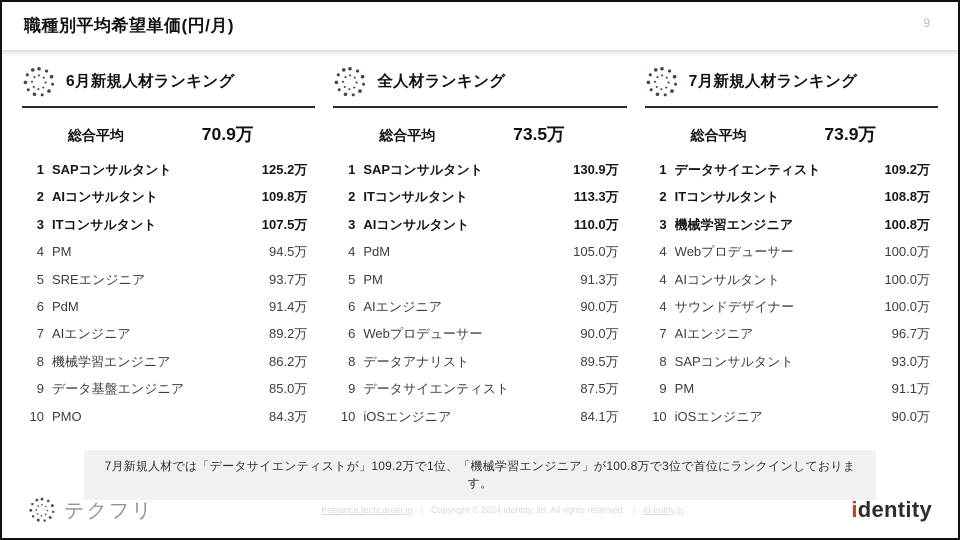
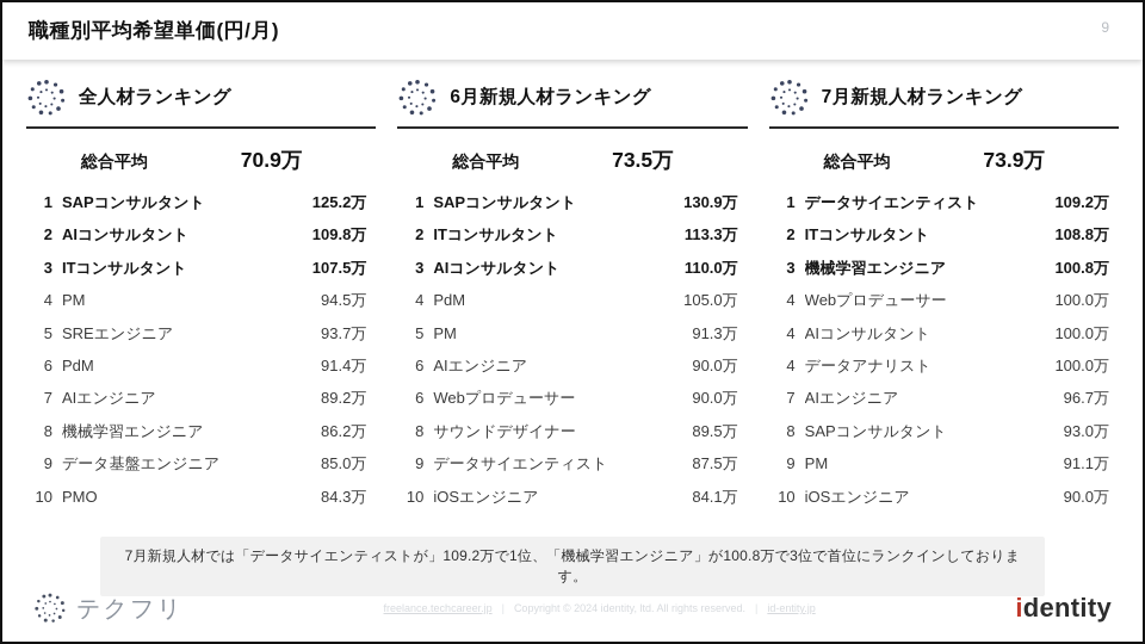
  職種別平均希望単価(円/月)
  9
- 6月新規人材ランキング
+ 全人材ランキング
  総合平均
  70.9万
  1
  SAPコンサルタント
  125.2万
  2
  AIコンサルタント
  109.8万
  3
  ITコンサルタント
  107.5万
  4
  PM
  94.5万
  5
  SREエンジニア
  93.7万
  6
  PdM
  91.4万
  7
  AIエンジニア
  89.2万
  8
  機械学習エンジニア
  86.2万
  9
  データ基盤エンジニア
  85.0万
  10
  PMO
  84.3万
- 全人材ランキング
+ 6月新規人材ランキング
  総合平均
  73.5万
  1
  SAPコンサルタント
  130.9万
  2
  ITコンサルタント
  113.3万
  3
  AIコンサルタント
  110.0万
  4
  PdM
  105.0万
  5
  PM
  91.3万
  6
  AIエンジニア
  90.0万
  6
  Webプロデューサー
  90.0万
  8
- データアナリスト
+ サウンドデザイナー
  89.5万
  9
  データサイエンティスト
  87.5万
  10
  iOSエンジニア
  84.1万
  7月新規人材ランキング
  総合平均
  73.9万
  1
  データサイエンティスト
  109.2万
  2
  ITコンサルタント
  108.8万
  3
  機械学習エンジニア
  100.8万
  4
  Webプロデューサー
  100.0万
  4
  AIコンサルタント
  100.0万
  4
- サウンドデザイナー
+ データアナリスト
  100.0万
  7
  AIエンジニア
  96.7万
  8
  SAPコンサルタント
  93.0万
  9
  PM
  91.1万
  10
  iOSエンジニア
  90.0万
  7月新規人材では「データサイエンティストが」109.2万で1位、「機械学習エンジニア」が100.8万で3位で首位にランクインしております。
  テクフリ
  freelance.techcareer.jp
  Copyright © 2024 identity, ltd. All rights reserved.
  id-entity.jp
  identity
